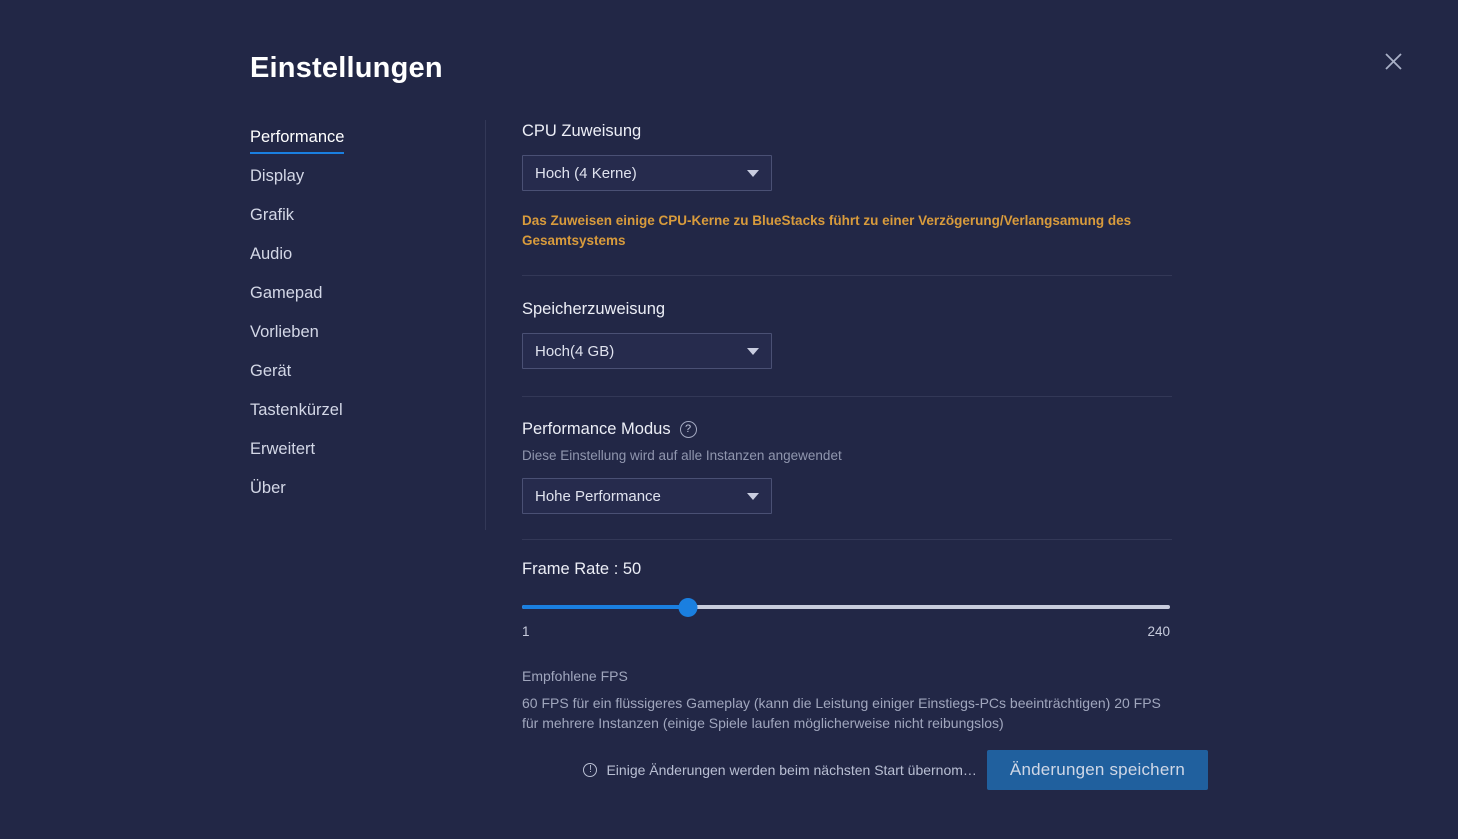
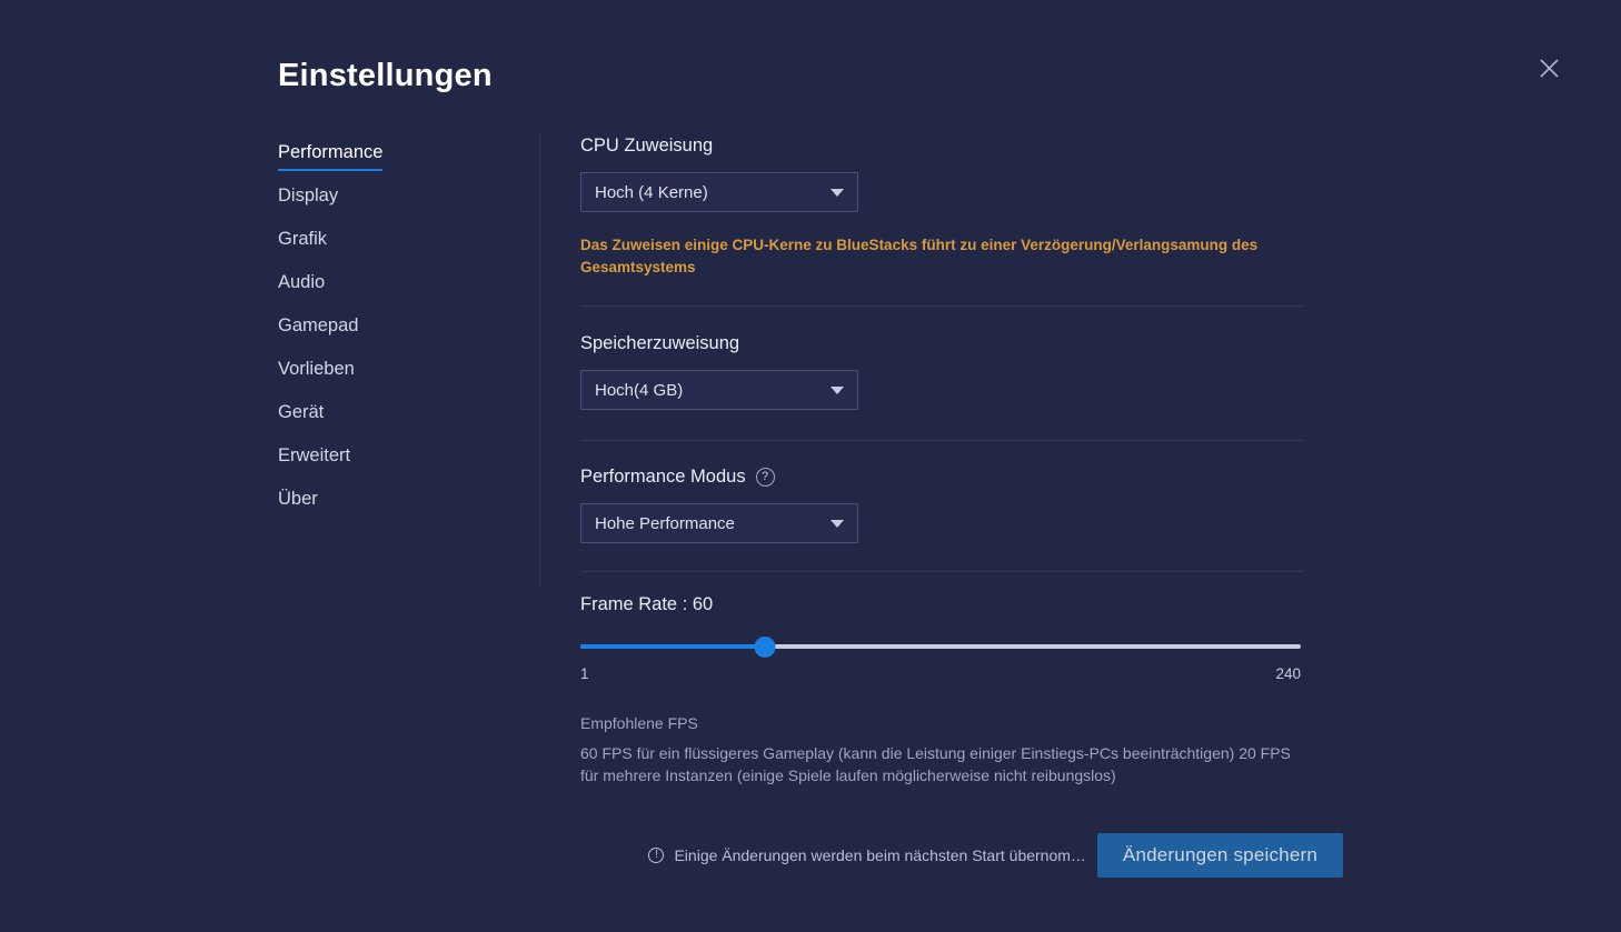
  Einstellungen
  Performance
  Display
  Grafik
  Audio
  Gamepad
  Vorlieben
  Gerät
- Tastenkürzel
  Erweitert
  Über
  CPU Zuweisung
  Hoch (4 Kerne)
  Das Zuweisen einige CPU-Kerne zu BlueStacks führt zu einer Verzögerung/Verlangsamung des Gesamtsystems
  Speicherzuweisung
  Hoch(4 GB)
  Performance Modus ?
- Diese Einstellung wird auf alle Instanzen angewendet
  Hohe Performance
- Frame Rate : 50
+ Frame Rate : 60
  1
  240
  Empfohlene FPS
  60 FPS für ein flüssigeres Gameplay (kann die Leistung einiger Einstiegs-PCs beeinträchtigen) 20 FPS für mehrere Instanzen (einige Spiele laufen möglicherweise nicht reibungslos)
  !
  Einige Änderungen werden beim nächsten Start übernom…
  Änderungen speichern
